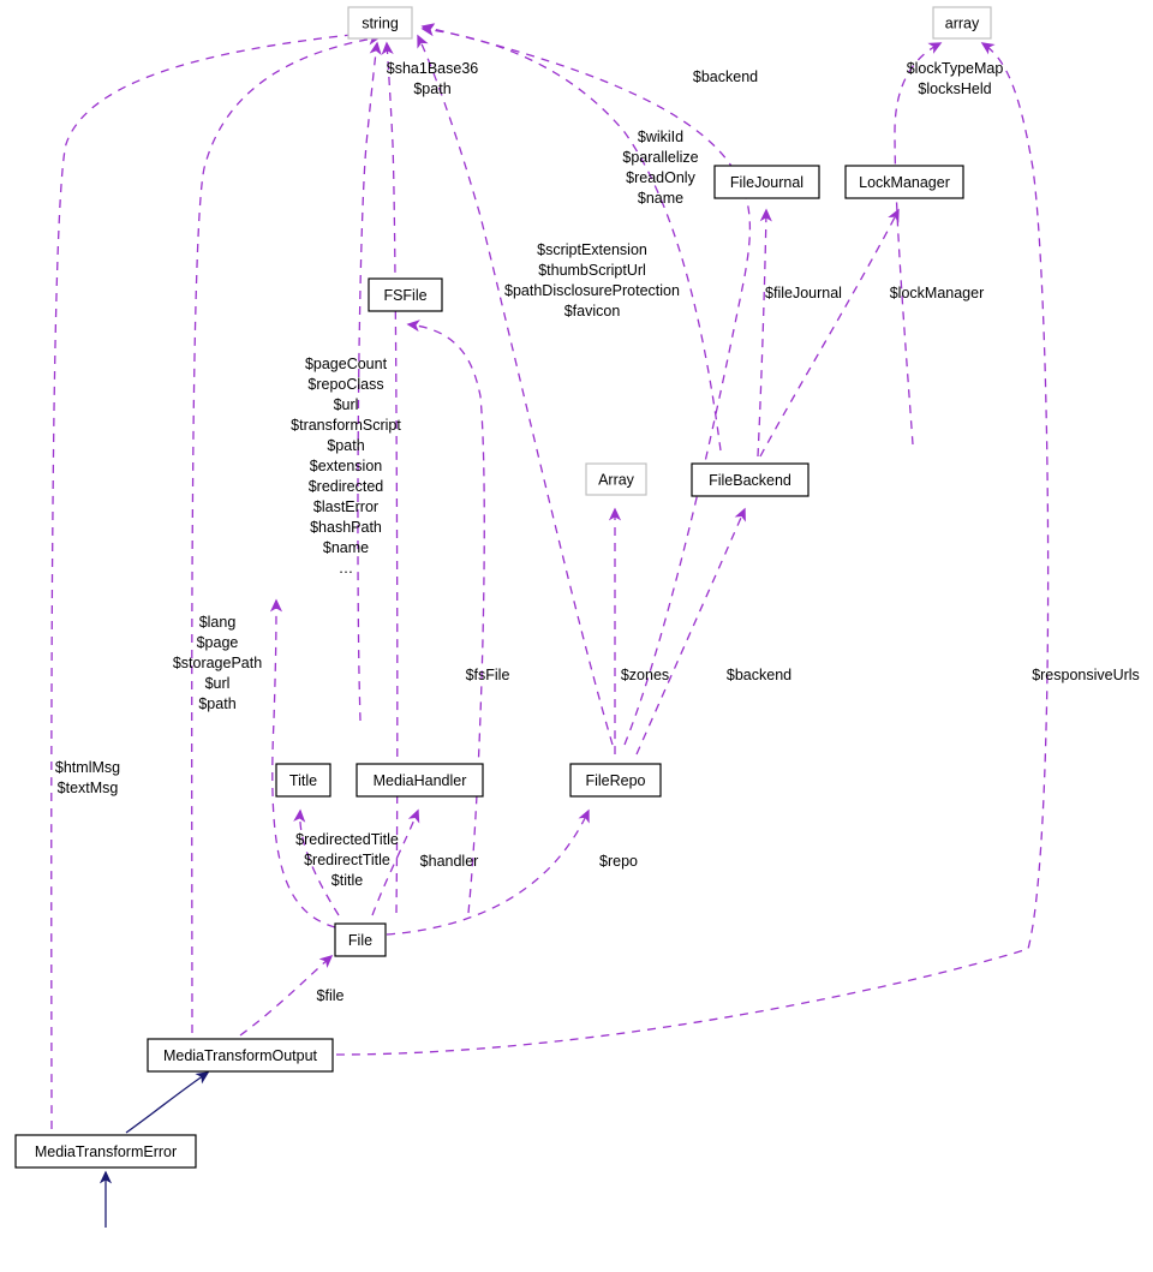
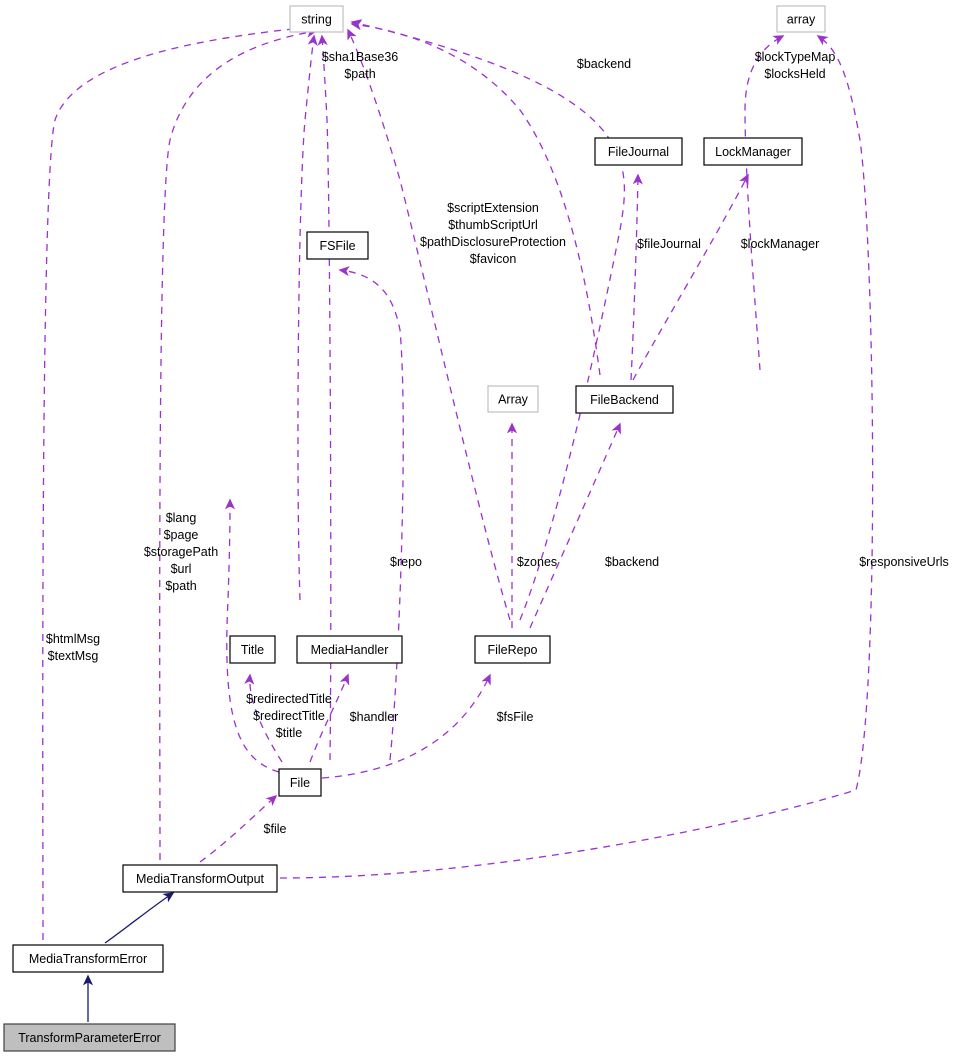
  $sha1Base36 $path
  $backend
  $lockTypeMap $locksHeld
- $wikiId $parallelize $readOnly $name
  $scriptExtension $thumbScriptUrl $pathDisclosureProtection $favicon
  $fileJournal
  $lockManager
- $pageCount $repoClass $url $transformScript $path $extension $redirected $lastError $hashPath $name …
  $lang $page $storagePath $url $path
- $fsFile
+ $repo
  $zones
  $backend
  $responsiveUrls
  $htmlMsg $textMsg
  $redirectedTitle $redirectTitle $title
  $handler
- $repo
+ $fsFile
  $file
  string
  array
  FileJournal
  LockManager
  FSFile
  Array
  FileBackend
  Title
  MediaHandler
  FileRepo
  File
  MediaTransformOutput
  MediaTransformError
+ TransformParameterError
